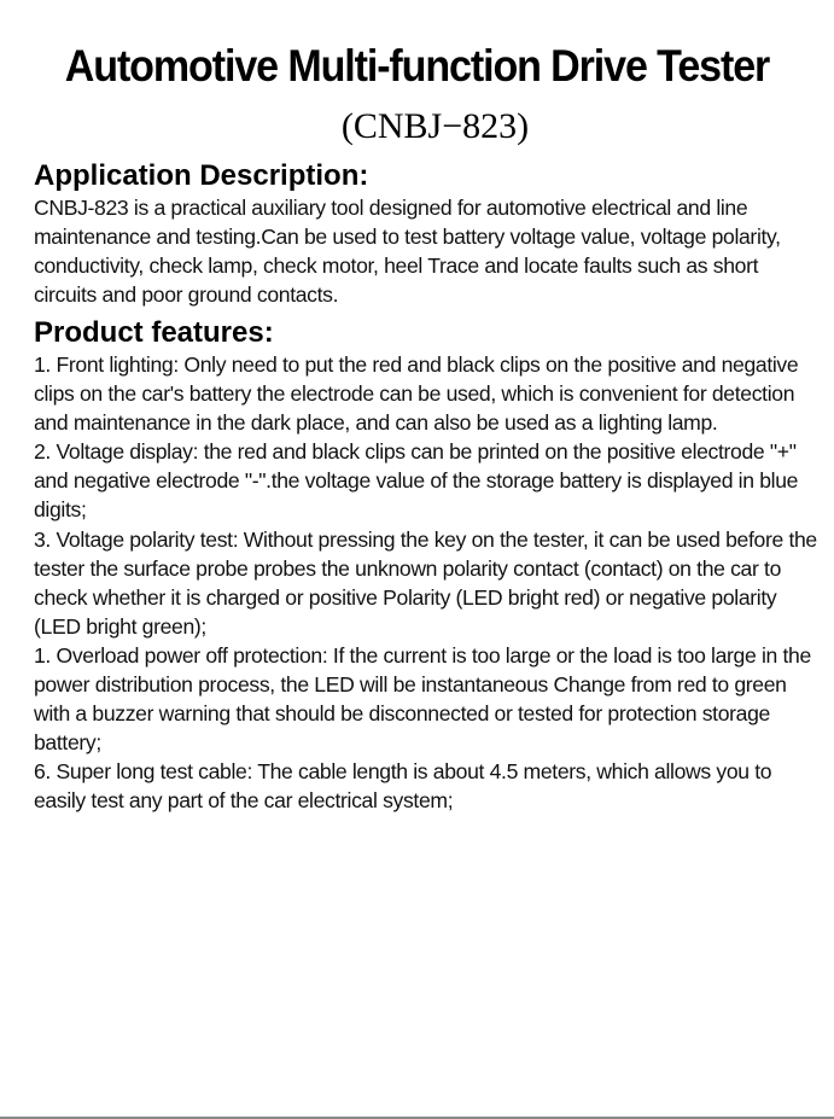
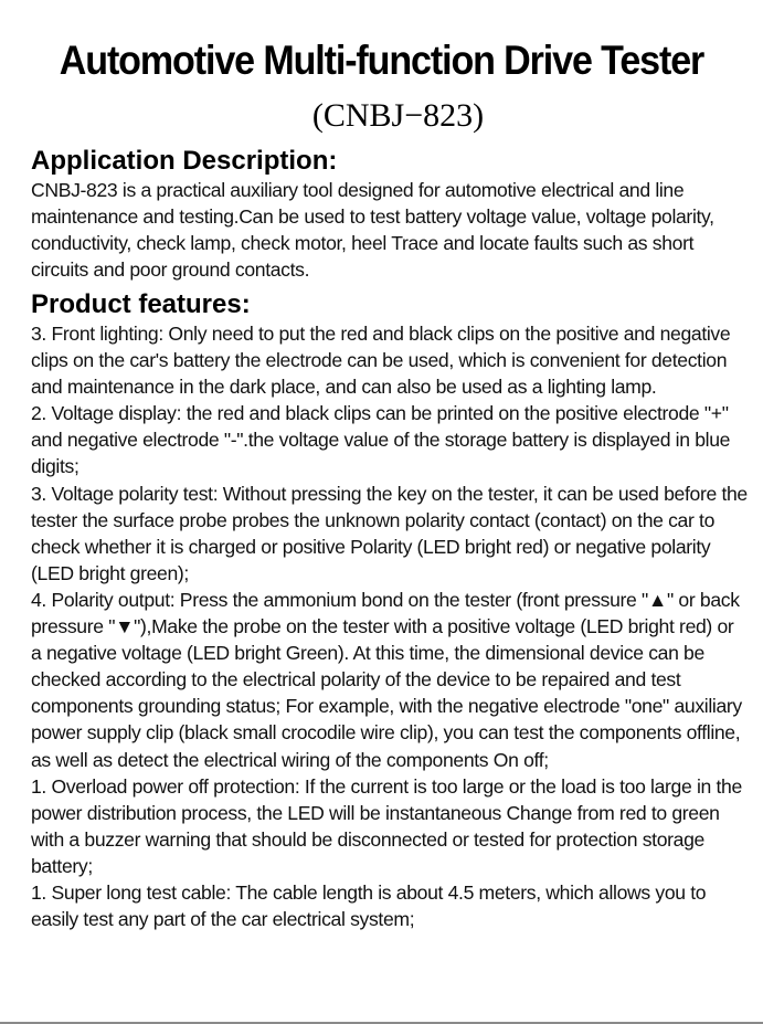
  Automotive Multi-function Drive Tester
  (CNBJ−823)
  Application Description:
  CNBJ-823 is a practical auxiliary tool designed for automotive electrical and line maintenance and testing.Can be used to test battery voltage value, voltage polarity, conductivity, check lamp, check motor, heel Trace and locate faults such as short circuits and poor ground contacts.
  Product features:
- 1. Front lighting: Only need to put the red and black clips on the positive and negative clips on the car's battery the electrode can be used, which is convenient for detection and maintenance in the dark place, and can also be used as a lighting lamp.
+ 3. Front lighting: Only need to put the red and black clips on the positive and negative clips on the car's battery the electrode can be used, which is convenient for detection and maintenance in the dark place, and can also be used as a lighting lamp.
  2. Voltage display: the red and black clips can be printed on the positive electrode "+" and negative electrode "-".the voltage value of the storage battery is displayed in blue digits;
  3. Voltage polarity test: Without pressing the key on the tester, it can be used before the tester the surface probe probes the unknown polarity contact (contact) on the car to check whether it is charged or positive Polarity (LED bright red) or negative polarity (LED bright green);
+ 4. Polarity output: Press the ammonium bond on the tester (front pressure "▲" or back pressure "▼"),Make the probe on the tester with a positive voltage (LED bright red) or a negative voltage (LED bright Green). At this time, the dimensional device can be checked according to the electrical polarity of the device to be repaired and test components grounding status; For example, with the negative electrode "one" auxiliary power supply clip (black small crocodile wire clip), you can test the components offline, as well as detect the electrical wiring of the components On off;
  1. Overload power off protection: If the current is too large or the load is too large in the power distribution process, the LED will be instantaneous Change from red to green with a buzzer warning that should be disconnected or tested for protection storage battery;
- 6. Super long test cable: The cable length is about 4.5 meters, which allows you to easily test any part of the car electrical system;
+ 1. Super long test cable: The cable length is about 4.5 meters, which allows you to easily test any part of the car electrical system;
